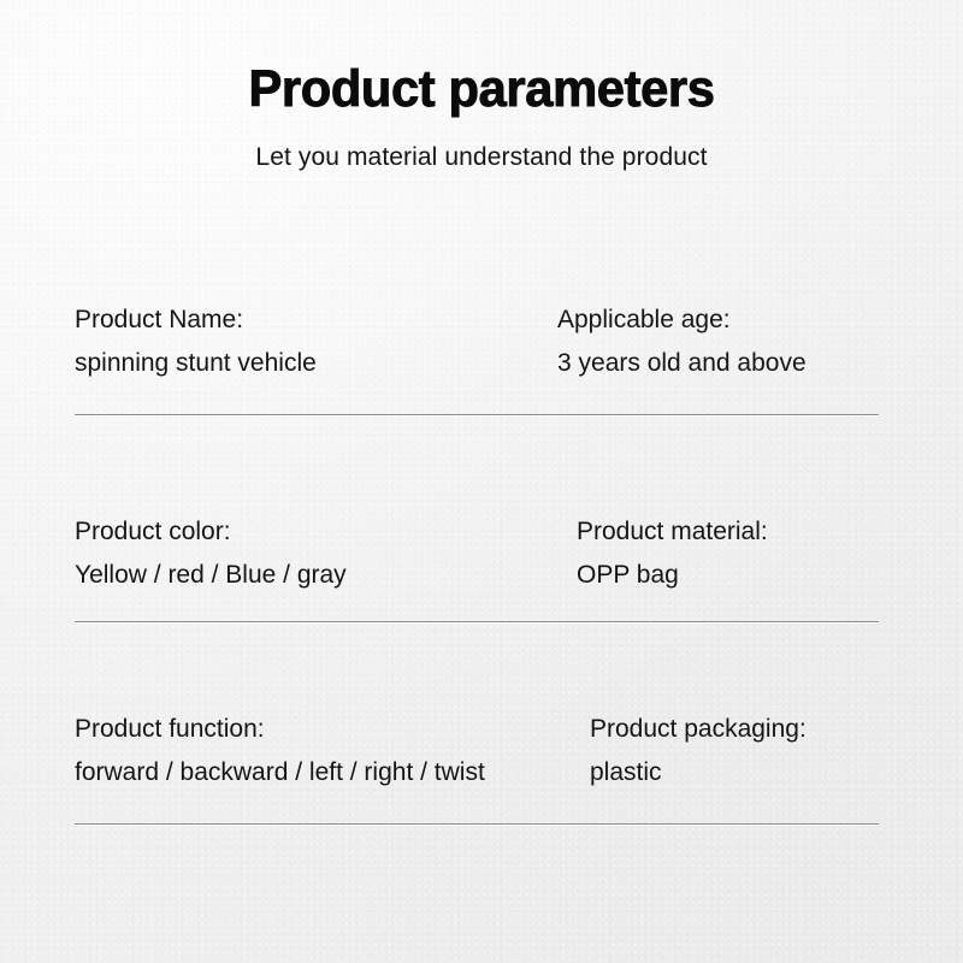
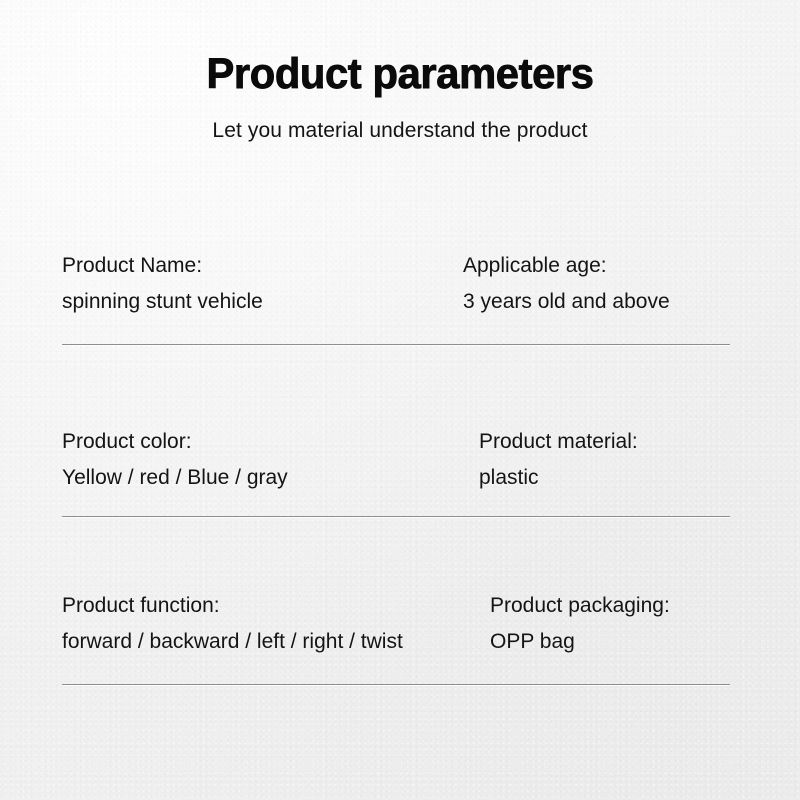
  Product parameters
  Let you material understand the product
  Product Name:
  spinning stunt vehicle
  Applicable age:
  3 years old and above
  Product color:
  Yellow / red / Blue / gray
  Product material:
- OPP bag
+ plastic
  Product function:
  forward / backward / left / right / twist
  Product packaging:
- plastic
+ OPP bag
